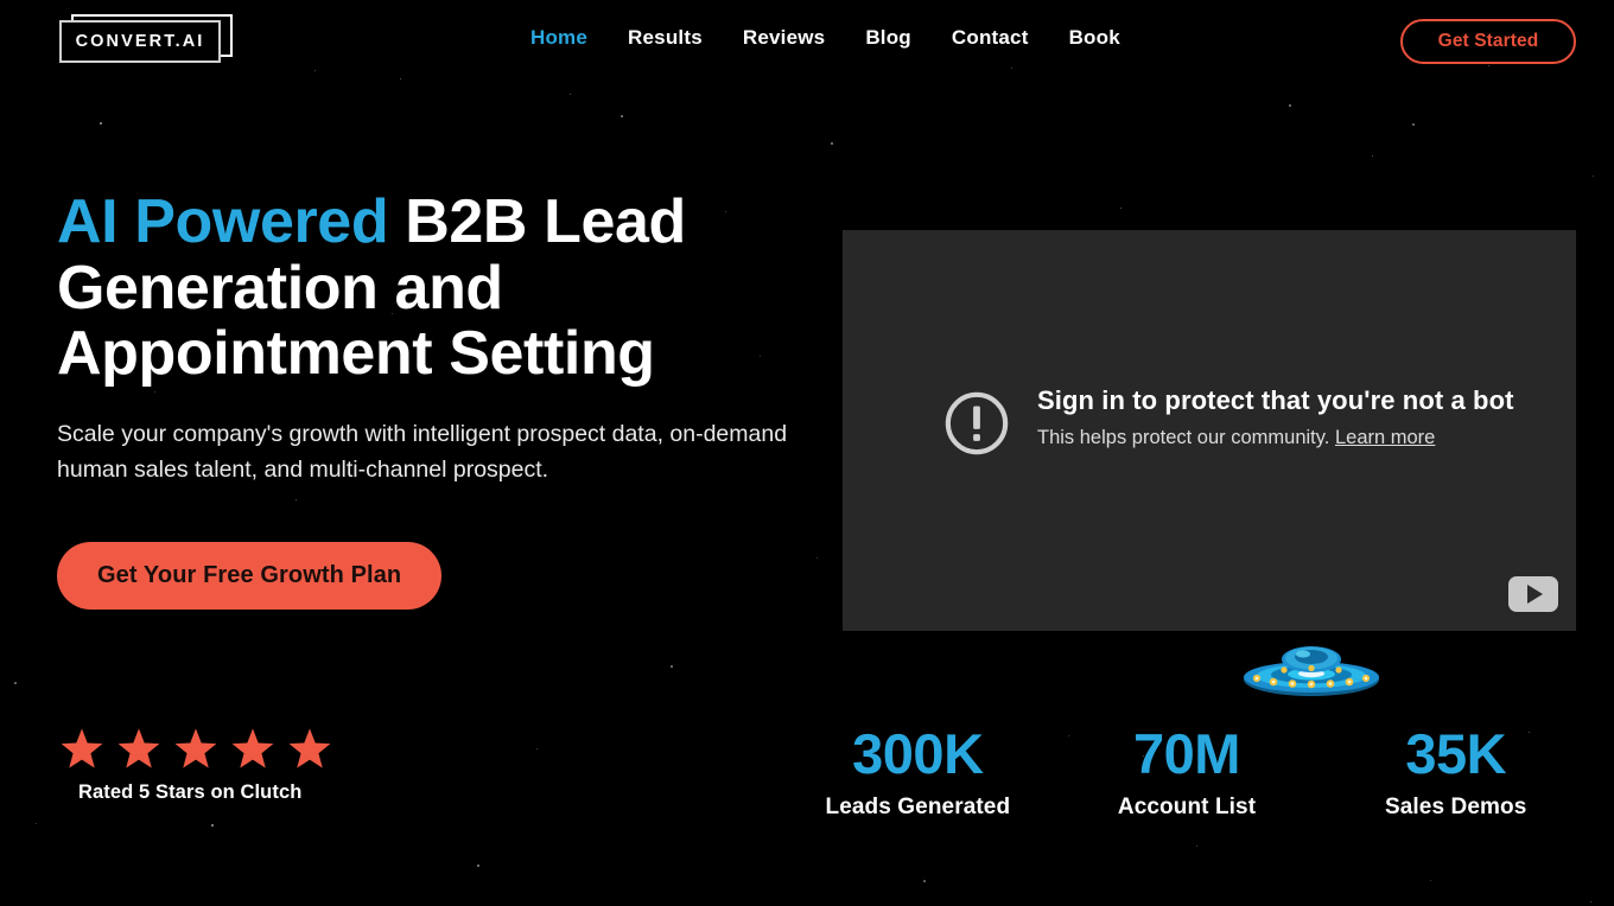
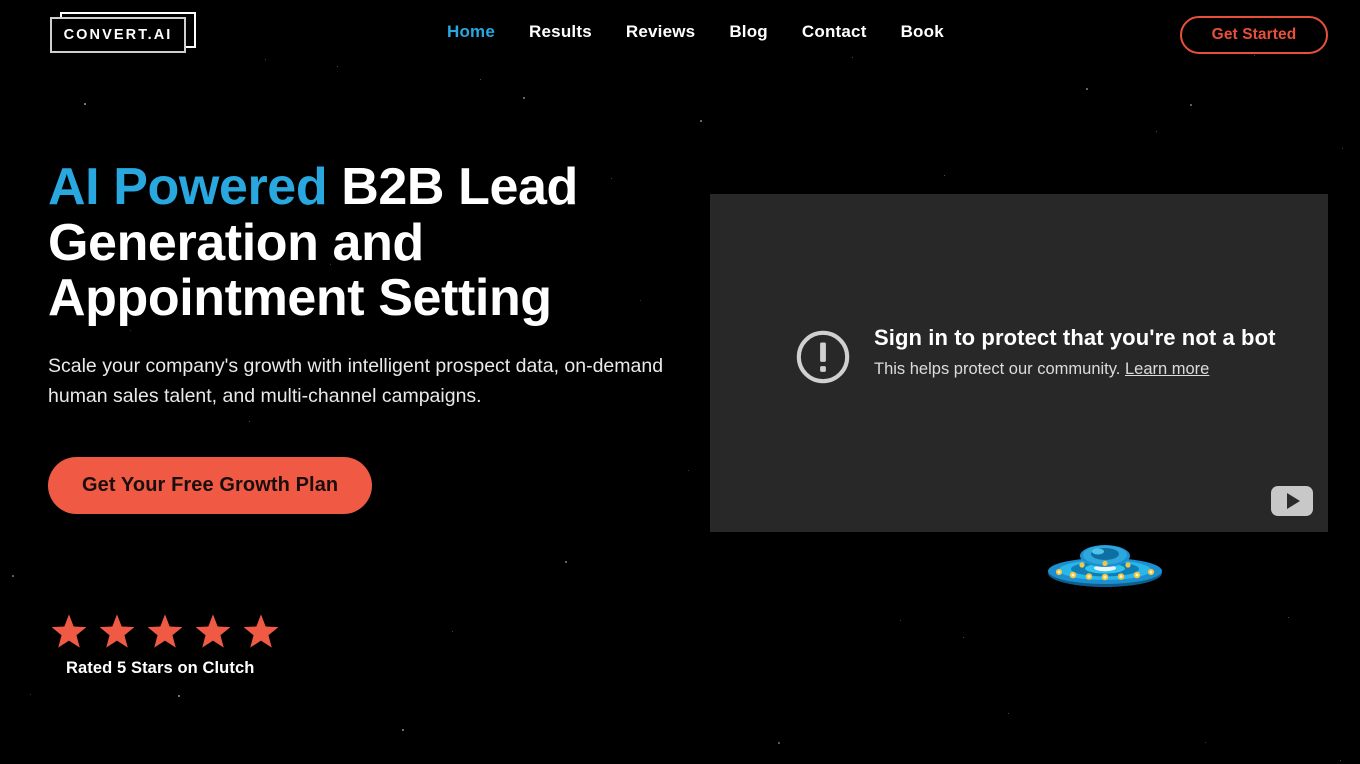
  CONVERT.AI
  Home
  Results
  Reviews
  Blog
  Contact
  Book
  Get Started
  AI Powered B2B Lead Generation and Appointment Setting
- Scale your company's growth with intelligent prospect data, on-demand human sales talent, and multi-channel prospect.
+ Scale your company's growth with intelligent prospect data, on-demand human sales talent, and multi-channel campaigns.
  Get Your Free Growth Plan
  Rated 5 Stars on Clutch
  Sign in to protect that you're not a bot
  This helps protect our community. Learn more
- 300K
- Leads Generated
- 70M
- Account List
- 35K
- Sales Demos
